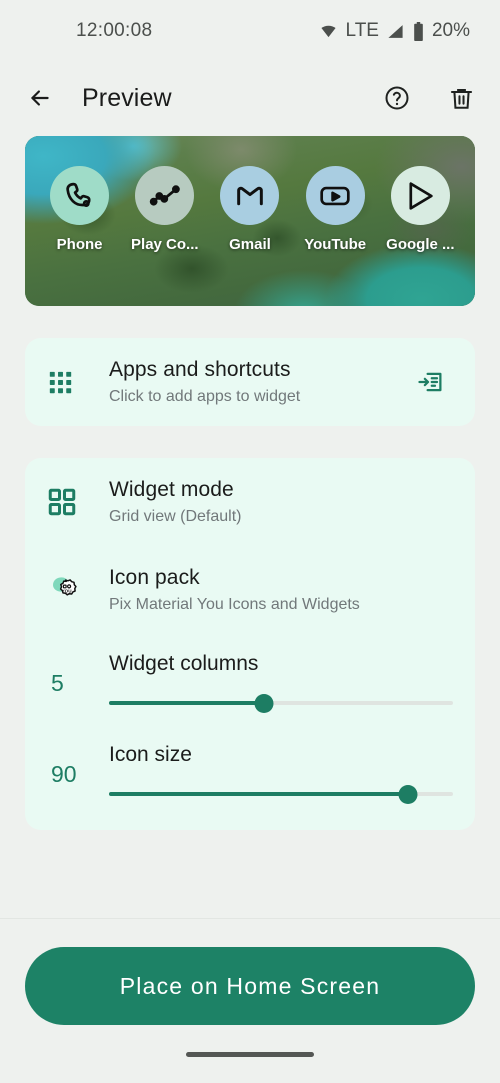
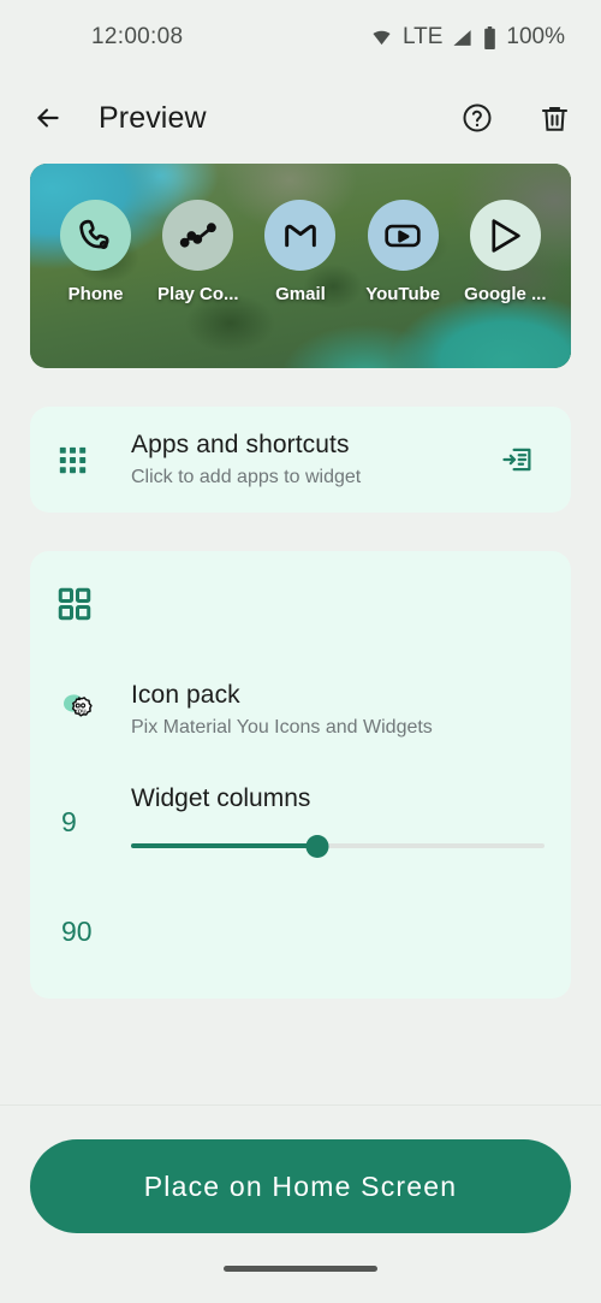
  12:00:08
  LTE
- 20%
+ 100%
  Preview
  Phone
  Play Co...
  Gmail
  YouTube
  Google ...
  Apps and shortcuts
  Click to add apps to widget
- Widget mode
- Grid view (Default)
  Icon pack
  Pix Material You Icons and Widgets
- 5
+ 9
  Widget columns
  90
- Icon size
  Place on Home Screen
